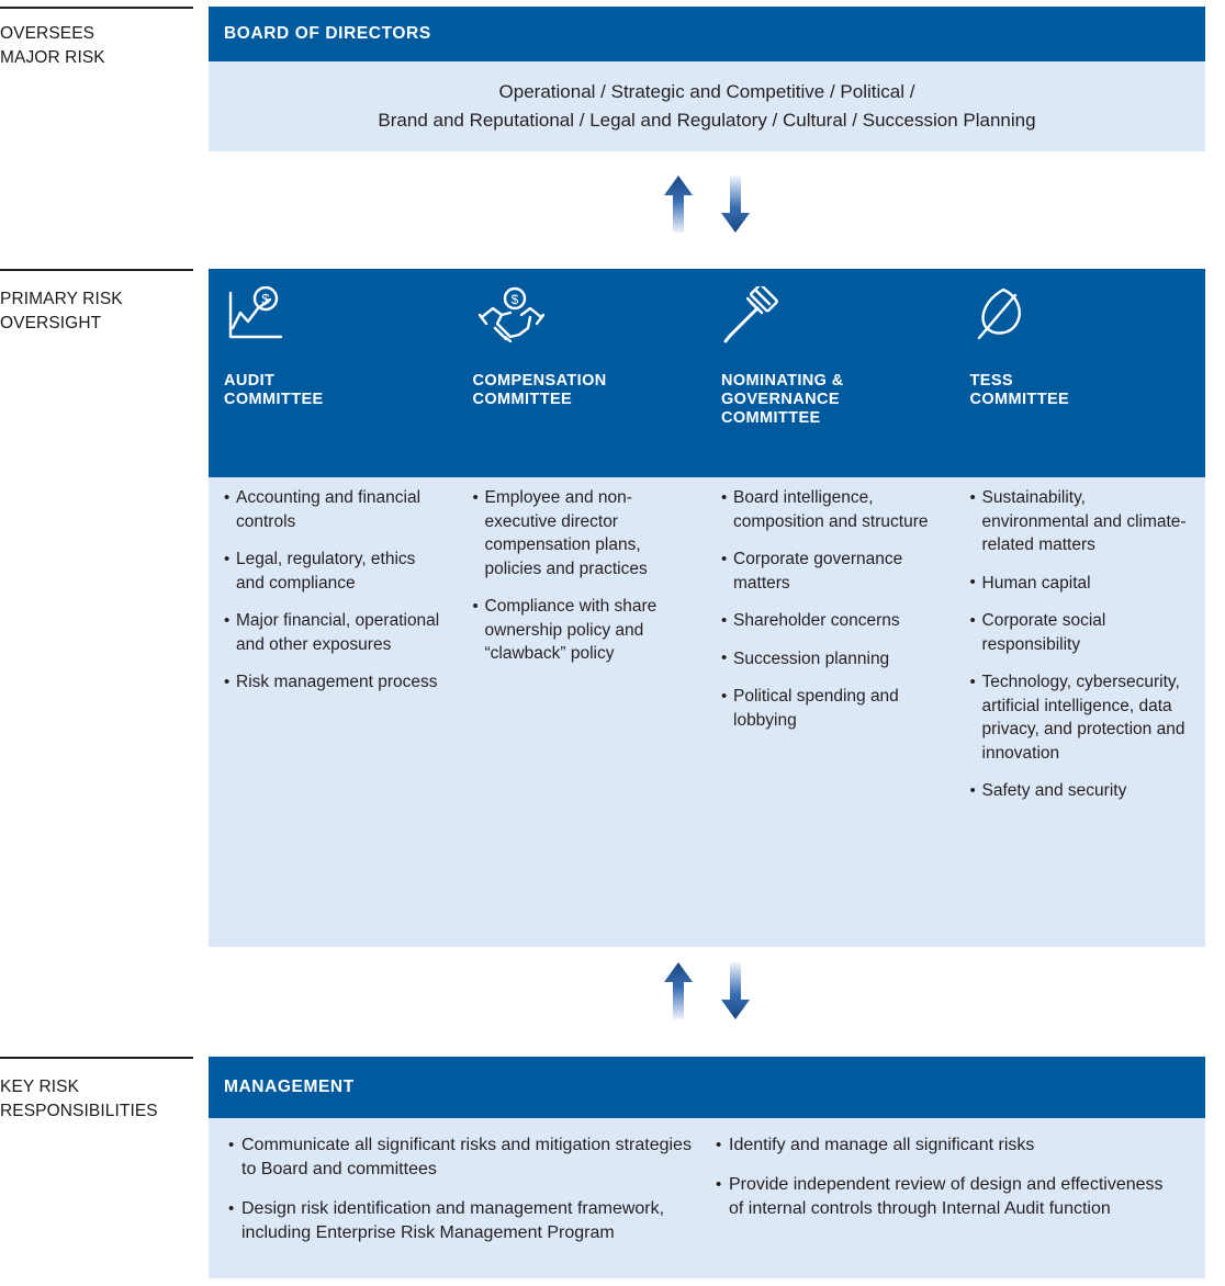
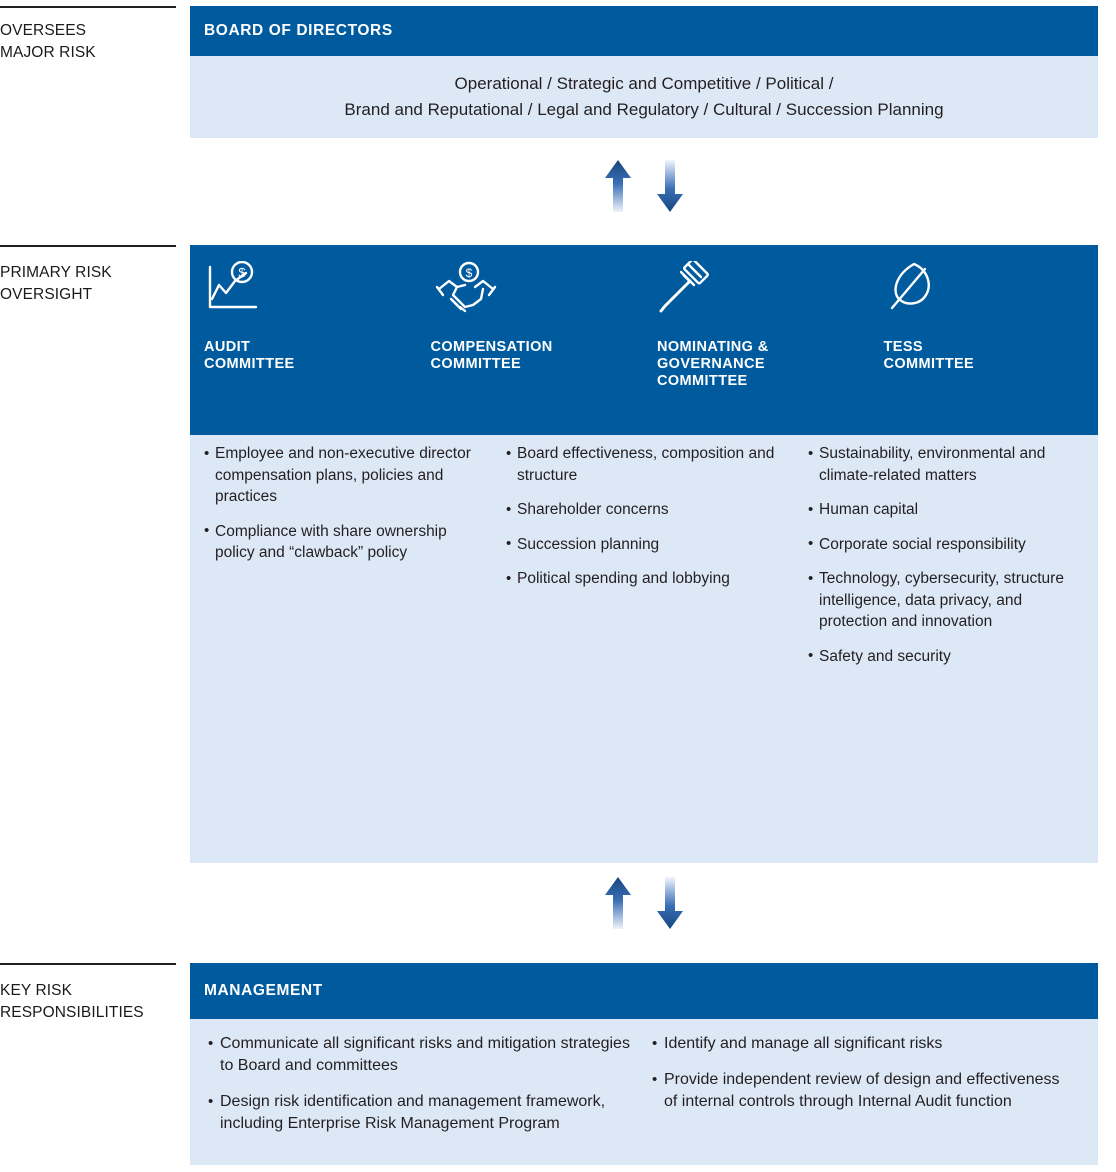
  OVERSEES
  MAJOR RISK
  PRIMARY RISK
  OVERSIGHT
  KEY RISK
  RESPONSIBILITIES
  BOARD OF DIRECTORS
  Operational / Strategic and Competitive / Political /
  Brand and Reputational / Legal and Regulatory / Cultural / Succession Planning
  $
  AUDIT
  COMMITTEE
  $
  COMPENSATION
  COMMITTEE
  NOMINATING &
  GOVERNANCE
  COMMITTEE
  TESS
  COMMITTEE
- Accounting and financial controls
- Legal, regulatory, ethics and compliance
- Major financial, operational and other exposures
- Risk management process
  Employee and non-executive director compensation plans, policies and practices
  Compliance with share ownership policy and “clawback” policy
- Board intelligence, composition and structure
+ Board effectiveness, composition and structure
- Corporate governance matters
  Shareholder concerns
  Succession planning
  Political spending and lobbying
  Sustainability, environmental and climate-related matters
  Human capital
  Corporate social responsibility
- Technology, cybersecurity, artificial intelligence, data privacy, and protection and innovation
+ Technology, cybersecurity, structure intelligence, data privacy, and protection and innovation
  Safety and security
  MANAGEMENT
  Communicate all significant risks and mitigation strategies to Board and committees
  Design risk identification and management framework, including Enterprise Risk Management Program
  Identify and manage all significant risks
  Provide independent review of design and effectiveness of internal controls through Internal Audit function
